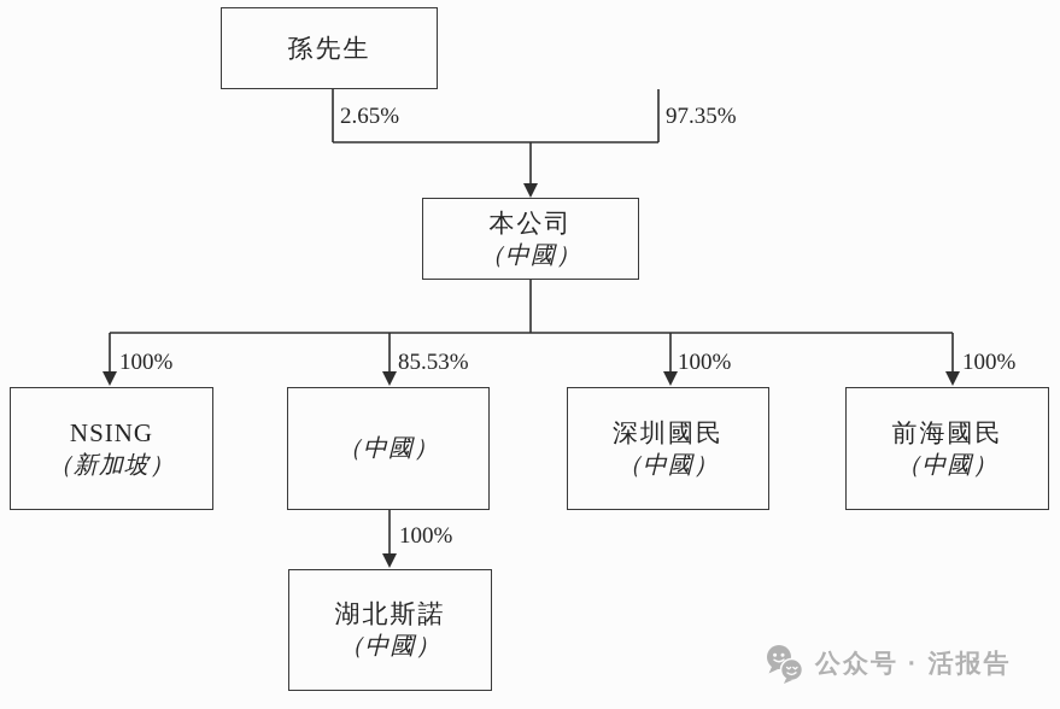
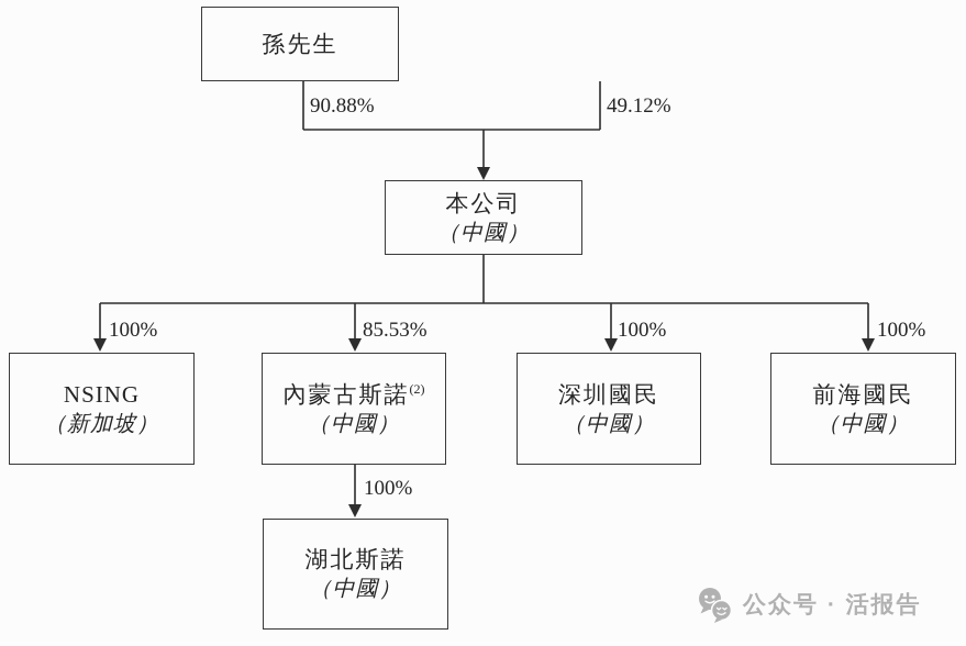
  孫先生
- 2.65%
+ 90.88%
- 97.35%
+ 49.12%
  本公司
  （中國）
  100%
  85.53%
  100%
  100%
  NSING
  （新加坡）
+ 內蒙古斯諾(2)
  （中國）
  深圳國民
  （中國）
  前海國民
  （中國）
  100%
  湖北斯諾
  （中國）
  公众号 · 活报告
